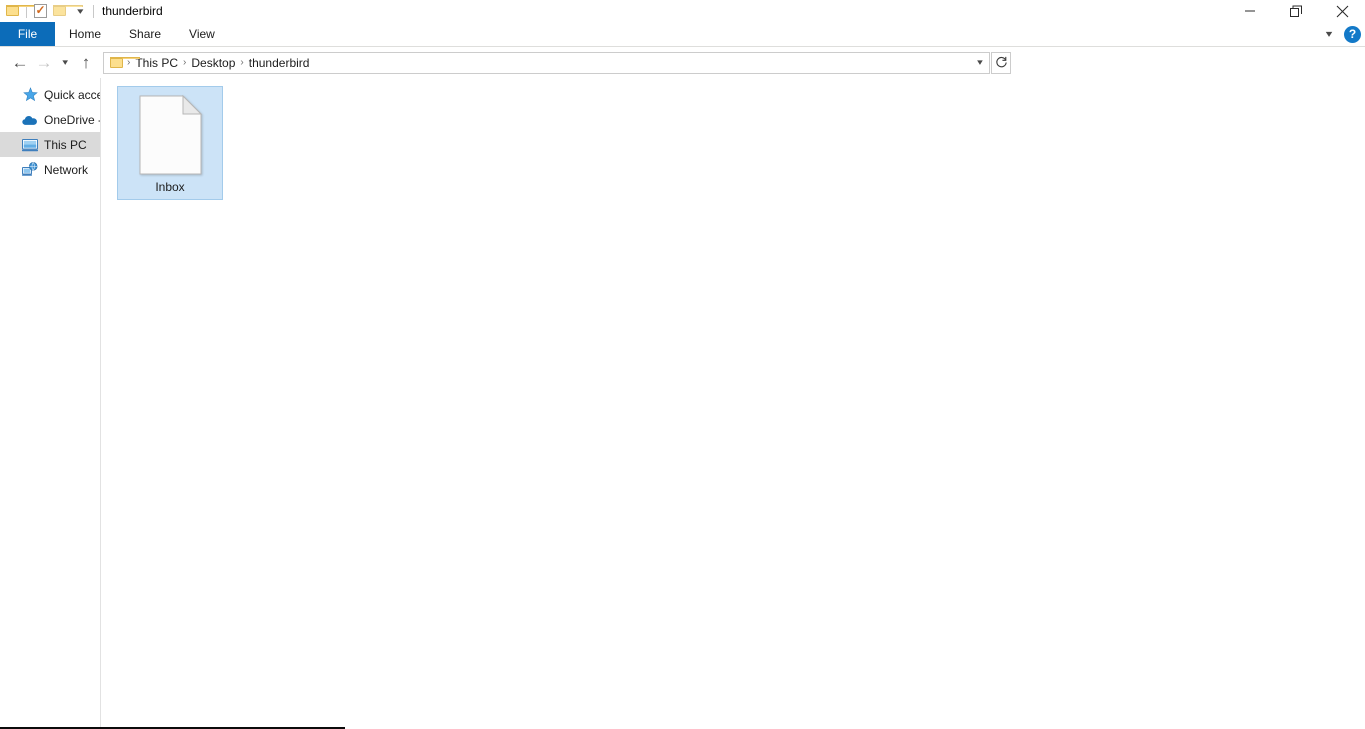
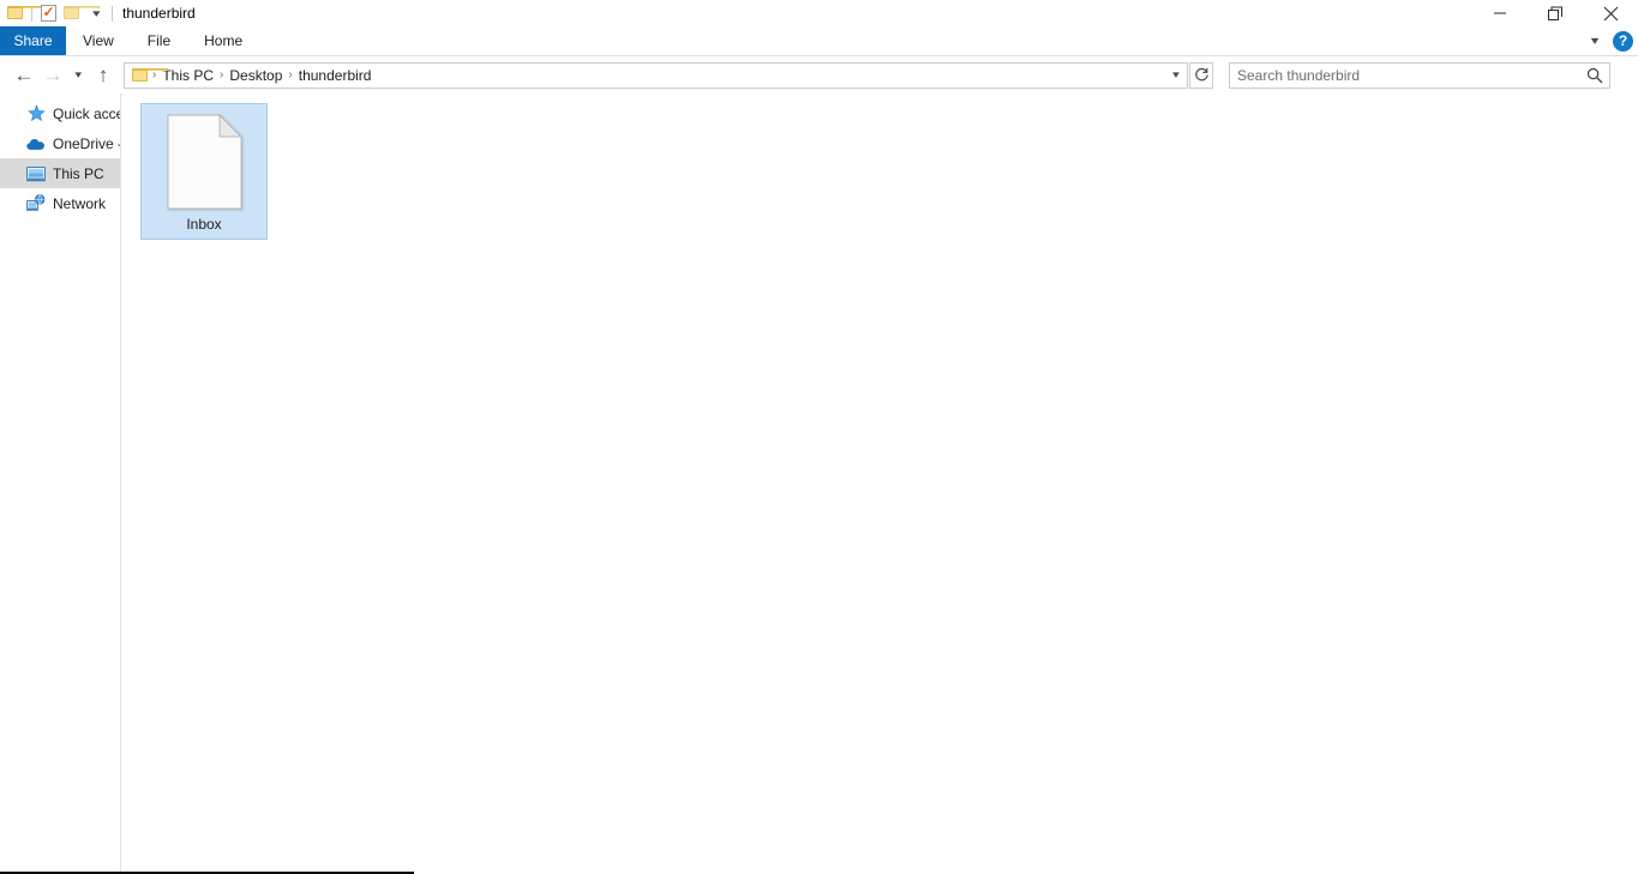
  ✓
  ▾
  thunderbird
- File
+ Share
- Home
+ View
- Share
+ File
- View
+ Home
  ▾
  ?
  ←
  →
  ▾
  ↑
  ›
  This PC
  ›
  Desktop
  ›
  thunderbird
  ▾
+ Search thunderbird
  Quick acc
  OneDrive
  This PC
  Network
  Inbox
